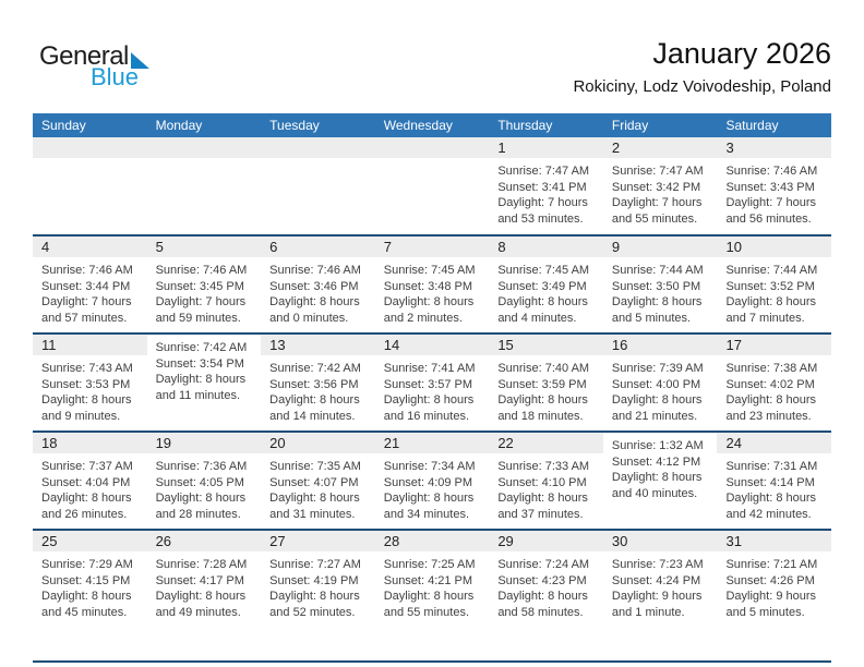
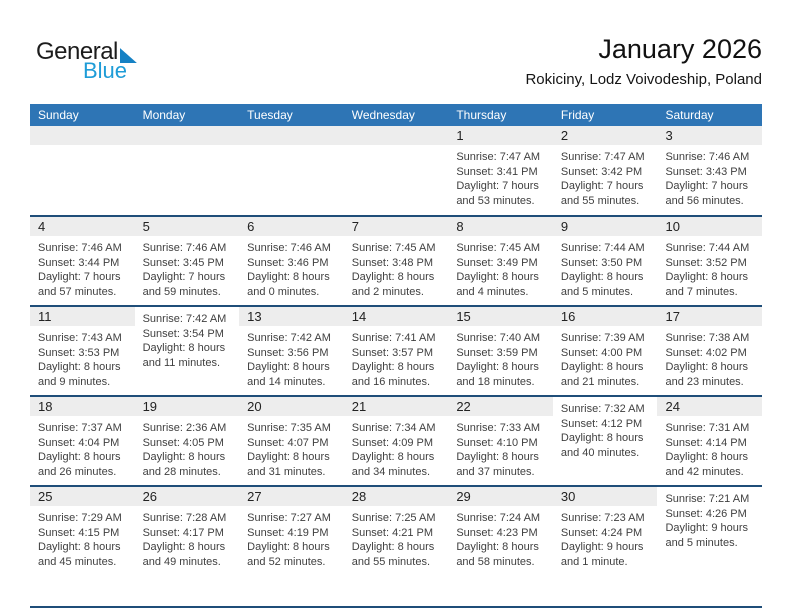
  General
  Blue
  January 2026
  Rokiciny, Lodz Voivodeship, Poland
  Sunday
  Monday
  Tuesday
  Wednesday
  Thursday
  Friday
  Saturday
  1
  Sunrise: 7:47 AM
  Sunset: 3:41 PM
  Daylight: 7 hours
  and 53 minutes.
  2
  Sunrise: 7:47 AM
  Sunset: 3:42 PM
  Daylight: 7 hours
  and 55 minutes.
  3
  Sunrise: 7:46 AM
  Sunset: 3:43 PM
  Daylight: 7 hours
  and 56 minutes.
  4
  Sunrise: 7:46 AM
  Sunset: 3:44 PM
  Daylight: 7 hours
  and 57 minutes.
  5
  Sunrise: 7:46 AM
  Sunset: 3:45 PM
  Daylight: 7 hours
  and 59 minutes.
  6
  Sunrise: 7:46 AM
  Sunset: 3:46 PM
  Daylight: 8 hours
  and 0 minutes.
  7
  Sunrise: 7:45 AM
  Sunset: 3:48 PM
  Daylight: 8 hours
  and 2 minutes.
  8
  Sunrise: 7:45 AM
  Sunset: 3:49 PM
  Daylight: 8 hours
  and 4 minutes.
  9
  Sunrise: 7:44 AM
  Sunset: 3:50 PM
  Daylight: 8 hours
  and 5 minutes.
  10
  Sunrise: 7:44 AM
  Sunset: 3:52 PM
  Daylight: 8 hours
  and 7 minutes.
  11
  Sunrise: 7:43 AM
  Sunset: 3:53 PM
  Daylight: 8 hours
  and 9 minutes.
  Sunrise: 7:42 AM
  Sunset: 3:54 PM
  Daylight: 8 hours
  and 11 minutes.
  13
  Sunrise: 7:42 AM
  Sunset: 3:56 PM
  Daylight: 8 hours
  and 14 minutes.
  14
  Sunrise: 7:41 AM
  Sunset: 3:57 PM
  Daylight: 8 hours
  and 16 minutes.
  15
  Sunrise: 7:40 AM
  Sunset: 3:59 PM
  Daylight: 8 hours
  and 18 minutes.
  16
  Sunrise: 7:39 AM
  Sunset: 4:00 PM
  Daylight: 8 hours
  and 21 minutes.
  17
  Sunrise: 7:38 AM
  Sunset: 4:02 PM
  Daylight: 8 hours
  and 23 minutes.
  18
  Sunrise: 7:37 AM
  Sunset: 4:04 PM
  Daylight: 8 hours
  and 26 minutes.
  19
- Sunrise: 7:36 AM
+ Sunrise: 2:36 AM
  Sunset: 4:05 PM
  Daylight: 8 hours
  and 28 minutes.
  20
  Sunrise: 7:35 AM
  Sunset: 4:07 PM
  Daylight: 8 hours
  and 31 minutes.
  21
  Sunrise: 7:34 AM
  Sunset: 4:09 PM
  Daylight: 8 hours
  and 34 minutes.
  22
  Sunrise: 7:33 AM
  Sunset: 4:10 PM
  Daylight: 8 hours
  and 37 minutes.
- Sunrise: 1:32 AM
+ Sunrise: 7:32 AM
  Sunset: 4:12 PM
  Daylight: 8 hours
  and 40 minutes.
  24
  Sunrise: 7:31 AM
  Sunset: 4:14 PM
  Daylight: 8 hours
  and 42 minutes.
  25
  Sunrise: 7:29 AM
  Sunset: 4:15 PM
  Daylight: 8 hours
  and 45 minutes.
  26
  Sunrise: 7:28 AM
  Sunset: 4:17 PM
  Daylight: 8 hours
  and 49 minutes.
  27
  Sunrise: 7:27 AM
  Sunset: 4:19 PM
  Daylight: 8 hours
  and 52 minutes.
  28
  Sunrise: 7:25 AM
  Sunset: 4:21 PM
  Daylight: 8 hours
  and 55 minutes.
  29
  Sunrise: 7:24 AM
  Sunset: 4:23 PM
  Daylight: 8 hours
  and 58 minutes.
  30
  Sunrise: 7:23 AM
  Sunset: 4:24 PM
  Daylight: 9 hours
  and 1 minute.
- 31
  Sunrise: 7:21 AM
  Sunset: 4:26 PM
  Daylight: 9 hours
  and 5 minutes.
